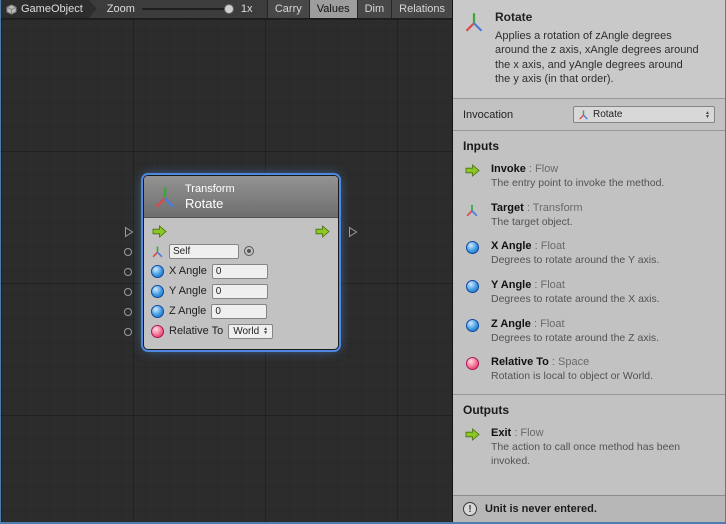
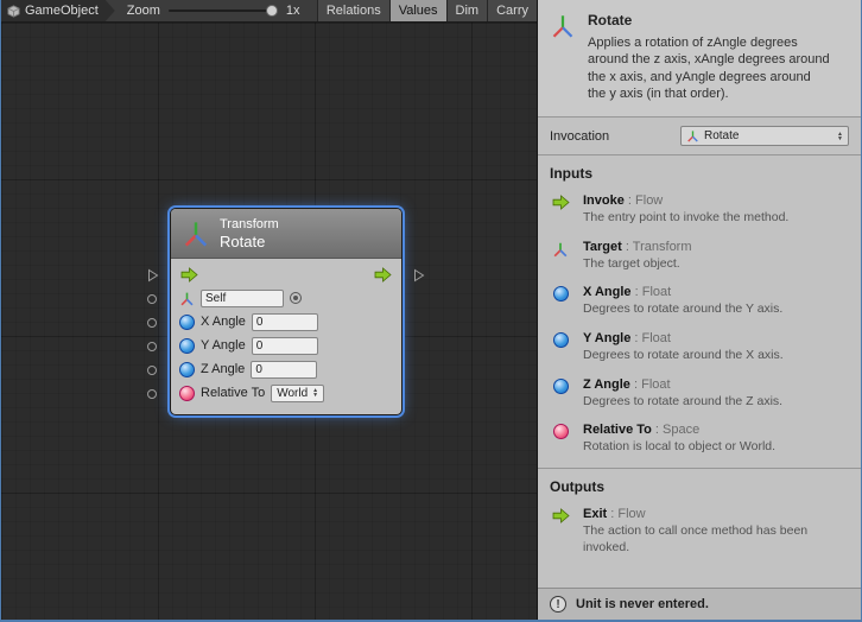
  GameObject
  Zoom
  1x
- Carry
+ Relations
  Values
  Dim
- Relations
+ Carry
  Transform
  Rotate
  Self
  X Angle
  0
  Y Angle
  0
  Z Angle
  0
  Relative To
  World
  Rotate
  Applies a rotation of zAngle degrees around the z axis, xAngle degrees around the x axis, and yAngle degrees around the y axis (in that order).
  Invocation
  Rotate
  Inputs
  Invoke Flow
  The entry point to invoke the method.
  Target Transform
  The target object.
  X Angle Float
  Degrees to rotate around the Y axis.
  Y Angle Float
  Degrees to rotate around the X axis.
  Z Angle Float
  Degrees to rotate around the Z axis.
  Relative To Space
  Rotation is local to object or World.
  Outputs
  Exit Flow
  The action to call once method has been invoked.
  !
  Unit is never entered.
